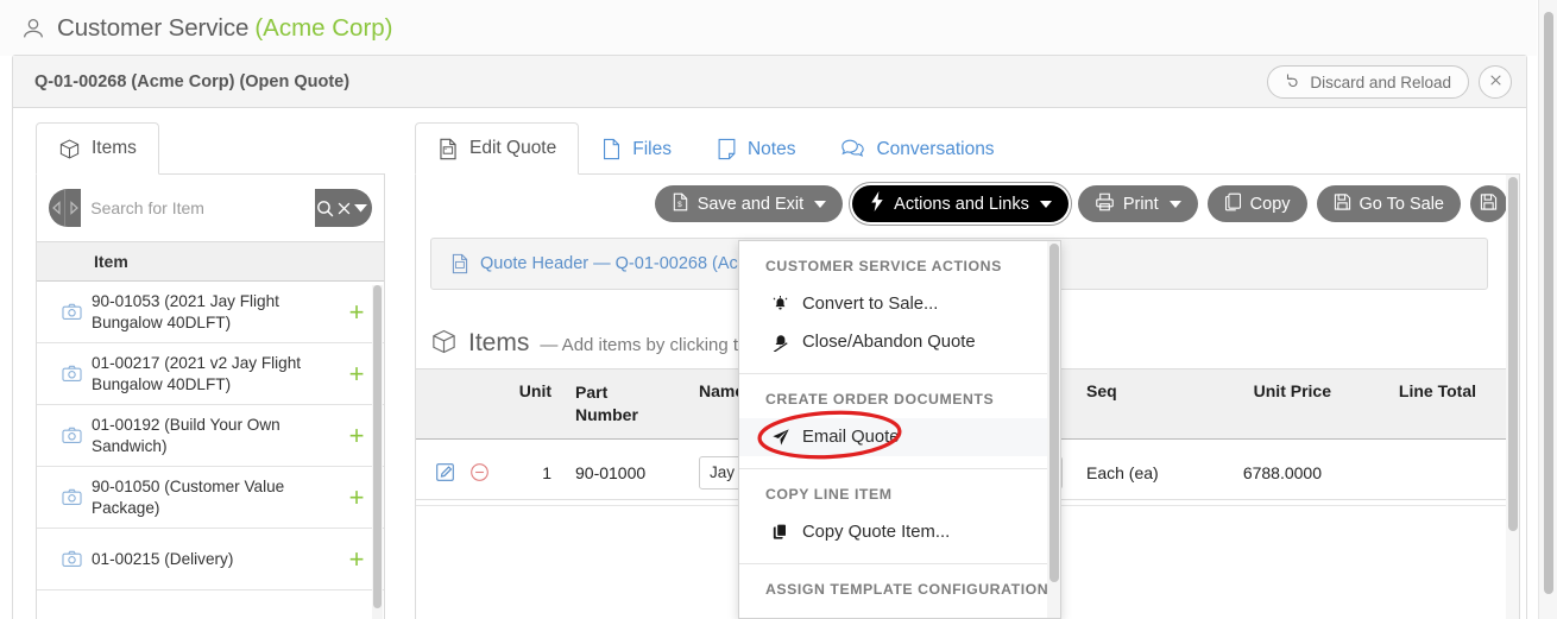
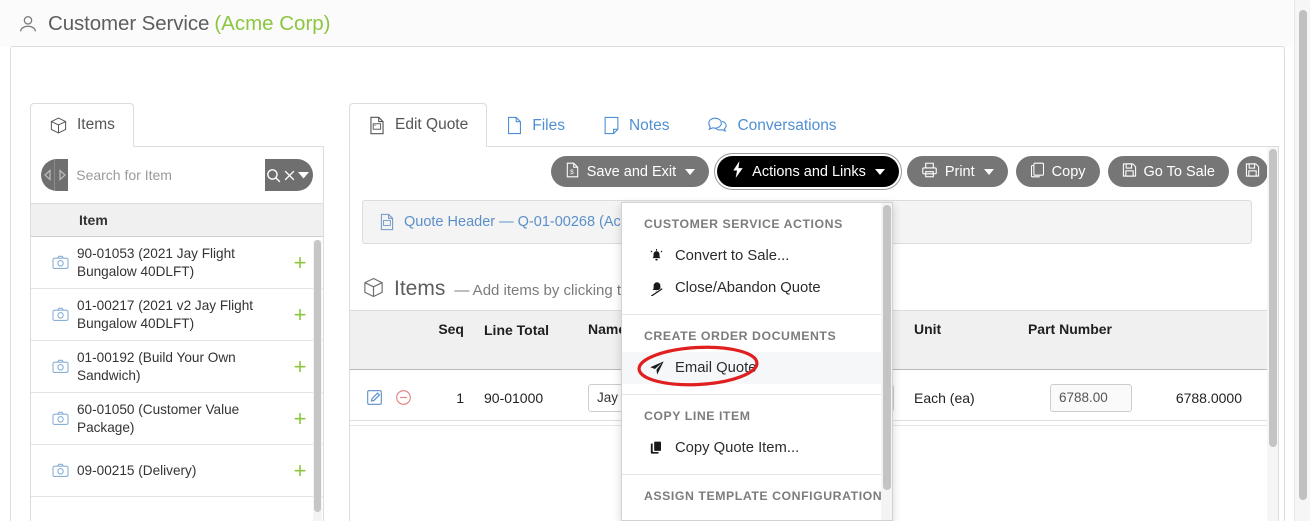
  Customer Service
  (Acme Corp)
- Q-01-00268 (Acme Corp) (Open Quote)
- Discard and Reload
  Items
  Search for Item
  Item
  90-01053 (2021 Jay Flight Bungalow 40DLFT)
  +
  01-00217 (2021 v2 Jay Flight Bungalow 40DLFT)
  +
  01-00192 (Build Your Own Sandwich)
  +
- 90-01050 (Customer Value Package)
+ 60-01050 (Customer Value Package)
  +
- 01-00215 (Delivery)
+ 09-00215 (Delivery)
  +
  Edit Quote
  Files
  Notes
  Conversations
  Save and Exit
  Actions and Links
  Print
  Copy
  Go To Sale
  Items
- Unit
+ Seq
- Part Number
+ Line Total
  Nam
- Seq
+ Unit
- Unit Price
- Line Total
+ Part Number
  1
  90-01000
  Each (ea)
+ 6788.00
  6788.0000
  CUSTOMER SERVICE ACTIONS
  Convert to Sale...
  Close/Abandon Quote
  CREATE ORDER DOCUMENTS
  Email Quote
  COPY LINE ITEM
  Copy Quote Item...
  ASSIGN TEMPLATE CONFIGURATION
